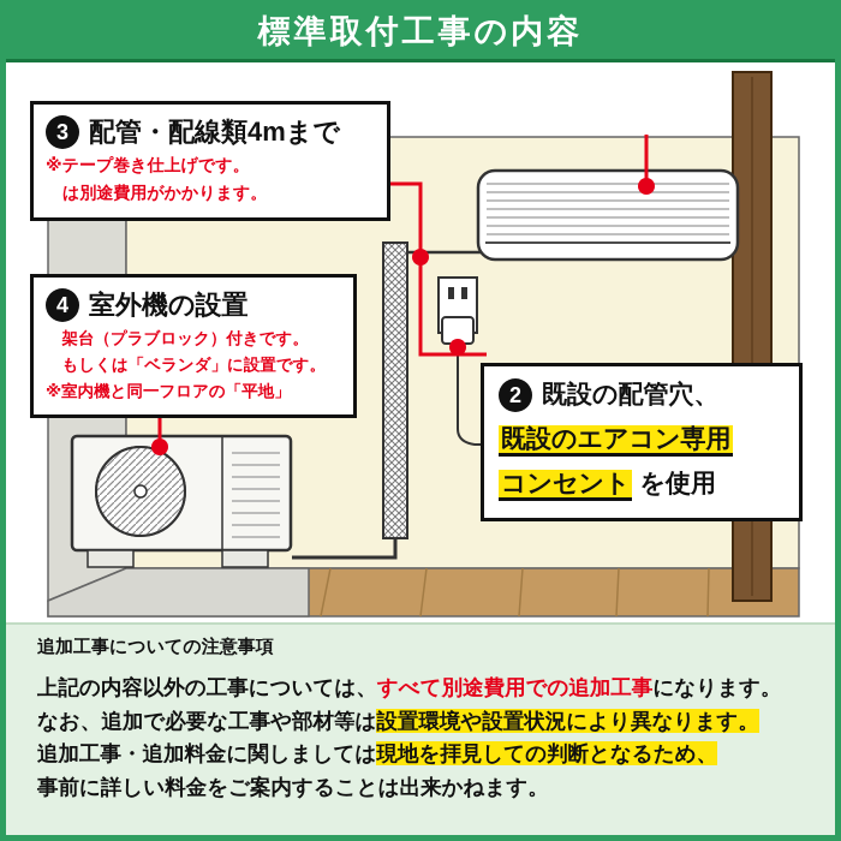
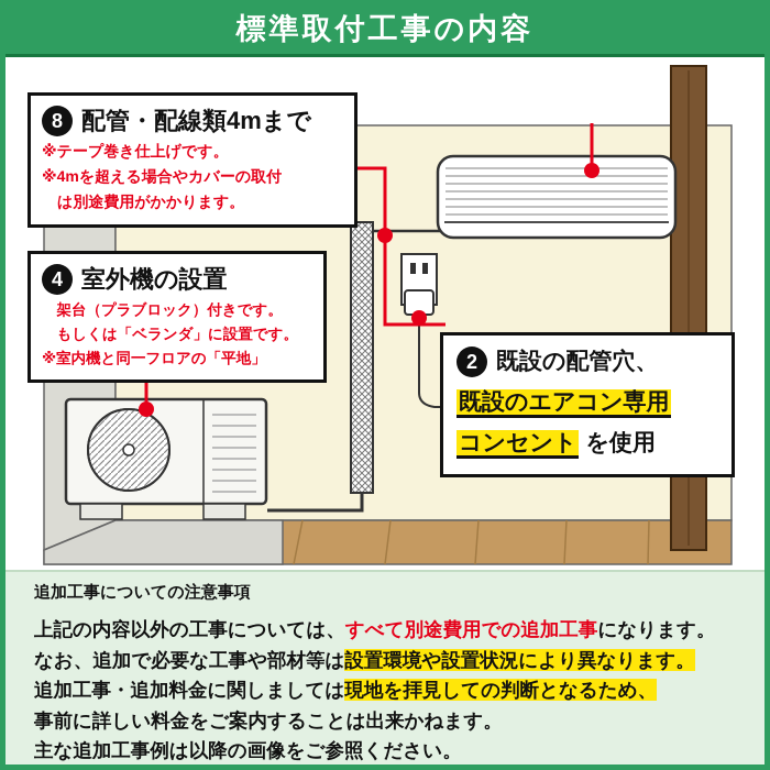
  標準取付工事の内容
- 3
+ 8
  配管・配線類4mまで
  ※テープ巻き仕上げです。
+ ※4mを超える場合やカバーの取付
  は別途費用がかかります。
  4
  室外機の設置
  架台（プラブロック）付きです。
  もしくは「ベランダ」に設置です。
  ※室内機と同一フロアの「平地」
  2
  既設の配管穴、
  既設のエアコン専用
  コンセント を使用
  追加工事についての注意事項
  上記の内容以外の工事については、すべて別途費用での追加工事になります。
  なお、追加で必要な工事や部材等は設置環境や設置状況により異なります。
  追加工事・追加料金に関しましては現地を拝見しての判断となるため、
  事前に詳しい料金をご案内することは出来かねます。
+ 主な追加工事例は以降の画像をご参照ください。
